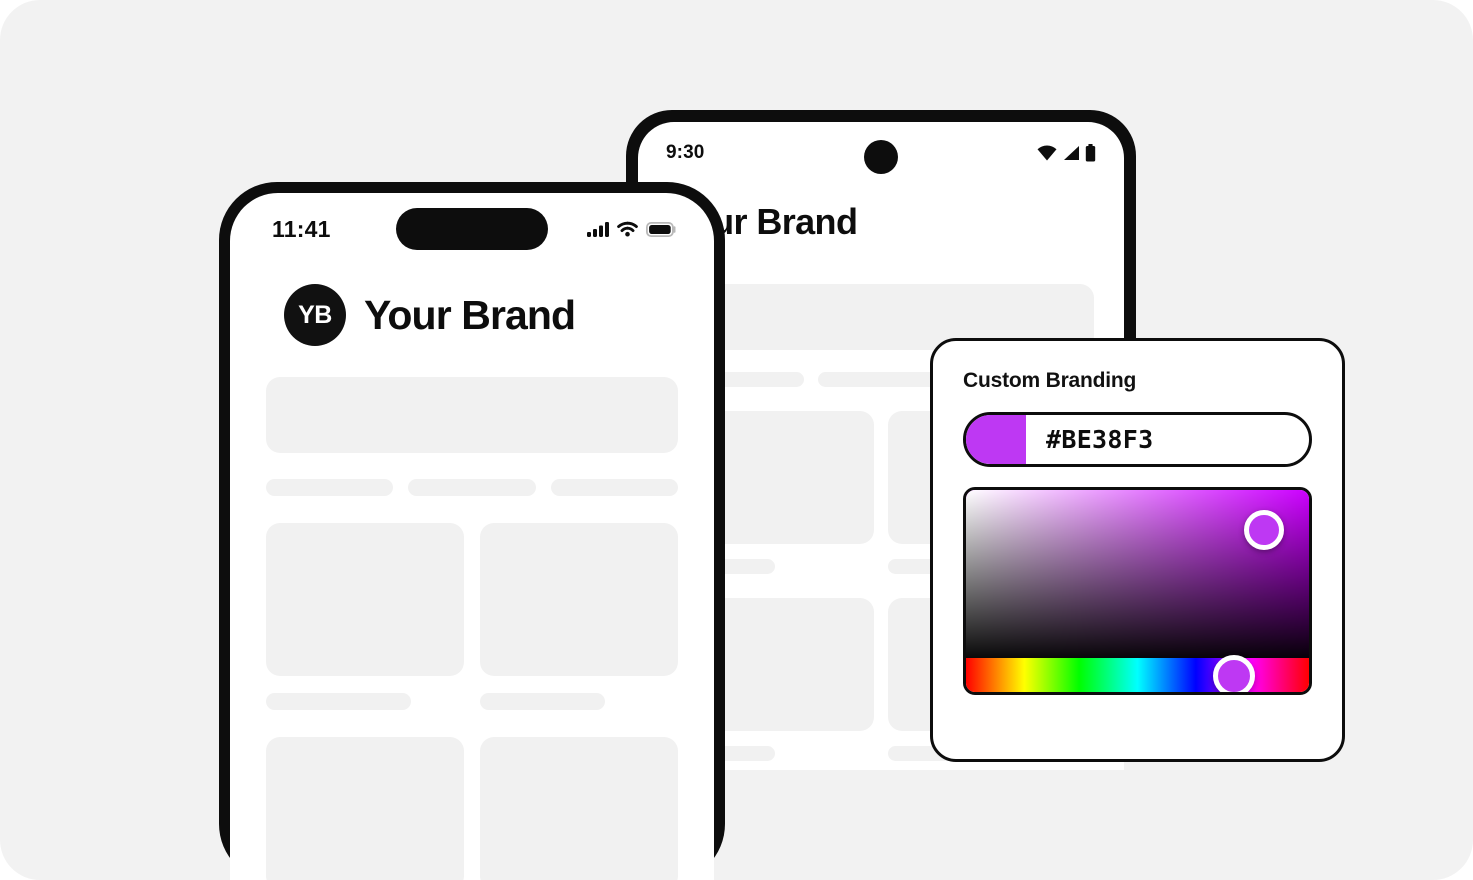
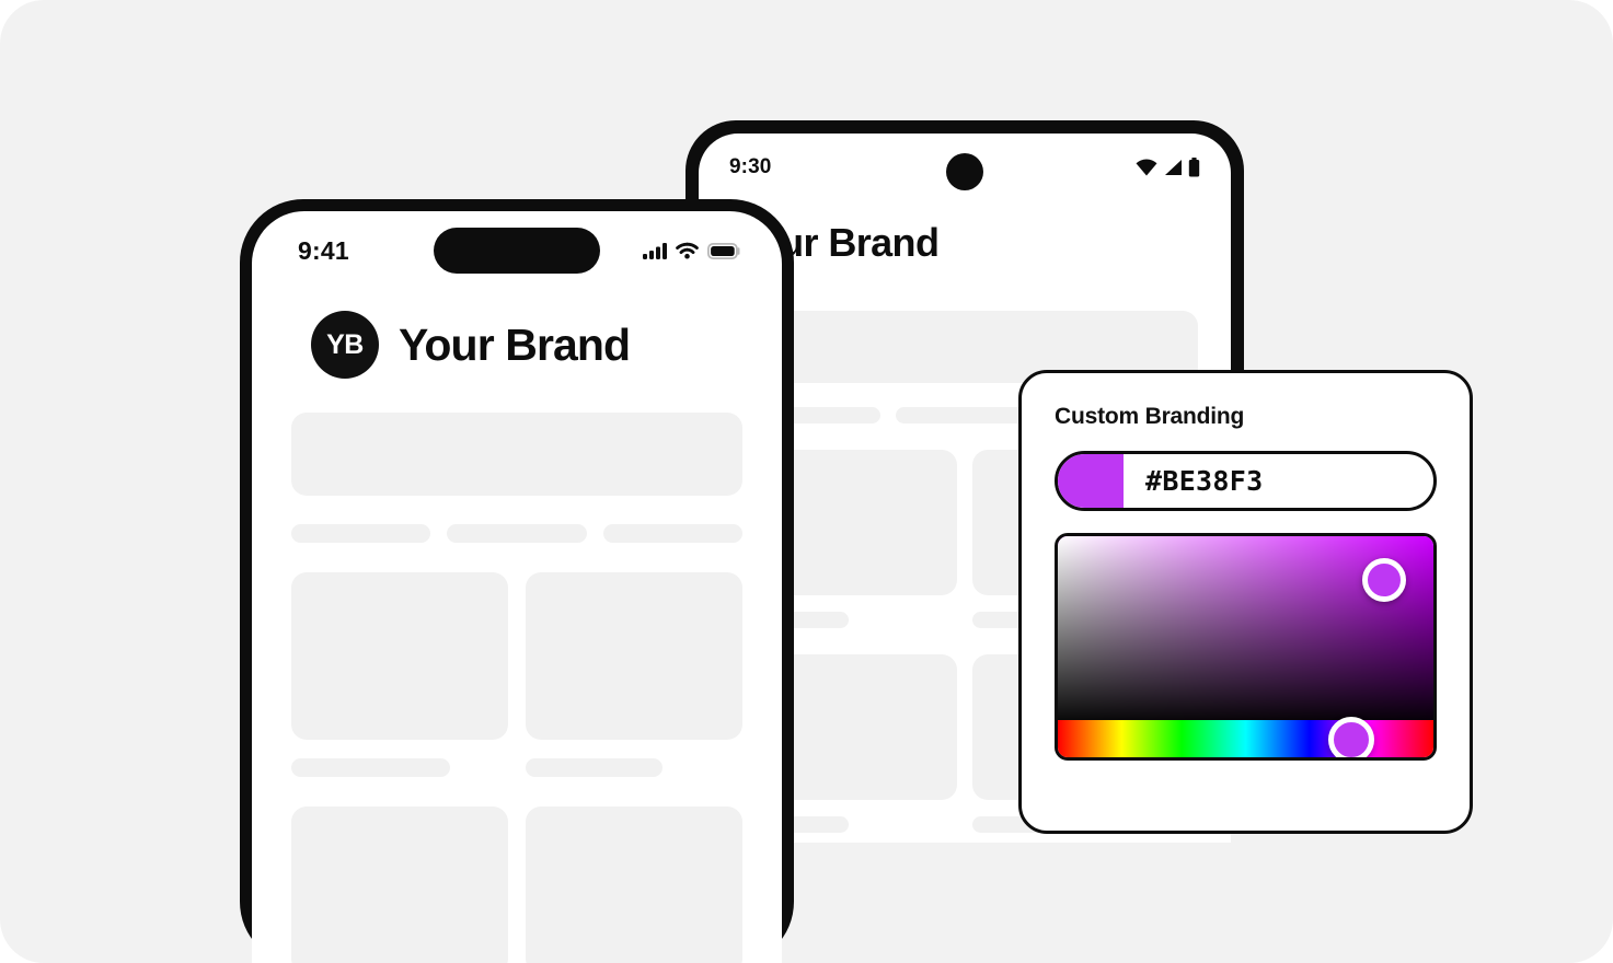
  9:30
  ur Brand
- 11:41
+ 9:41
  YB
  Your Brand
  Custom Branding
  #BE38F3
